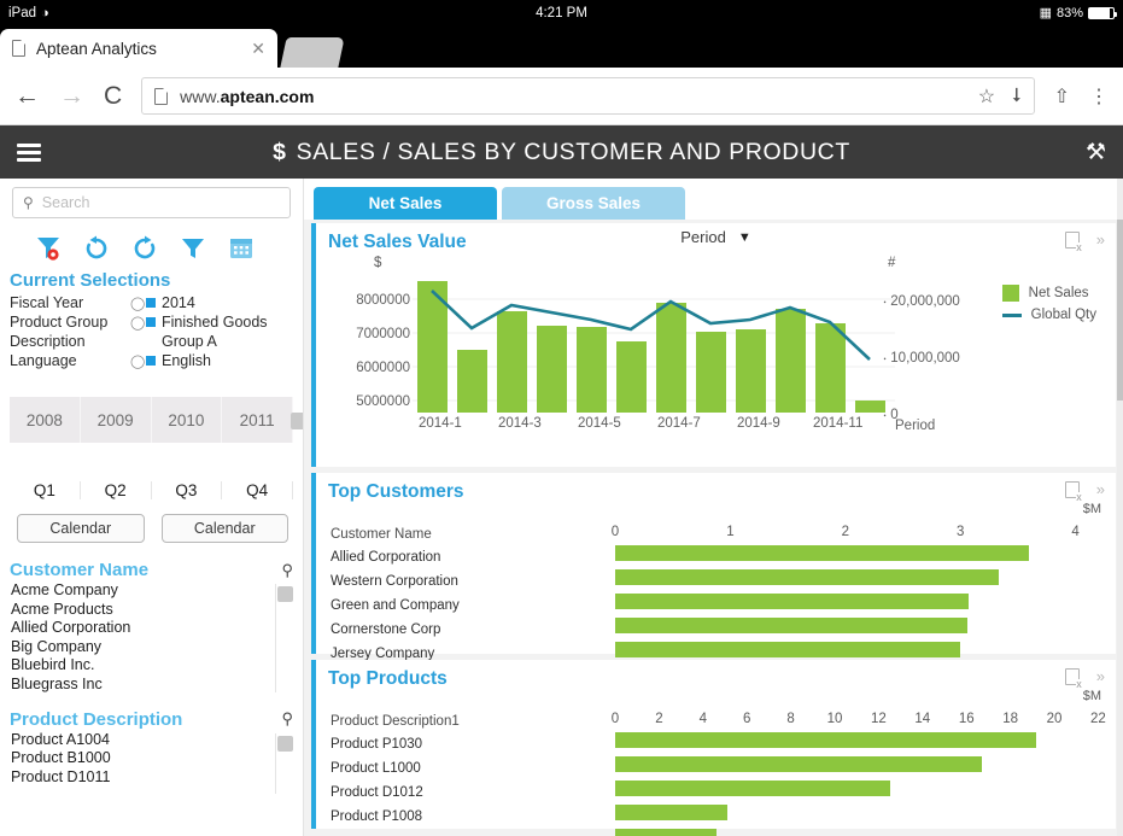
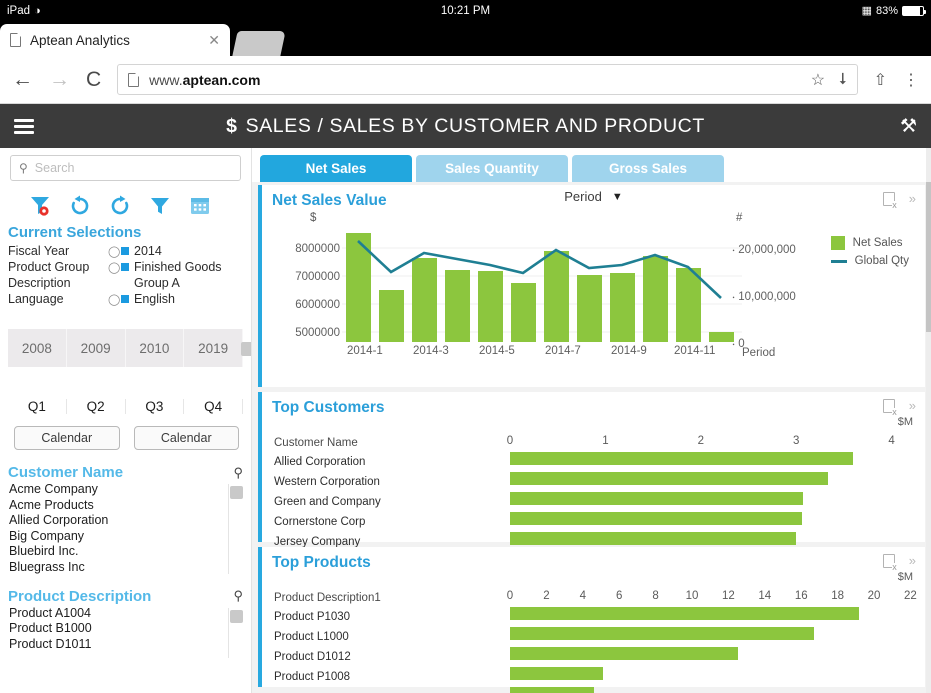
  iPad
  ◑
- 4:21 PM
+ 10:21 PM
  ▦
  83%
  Aptean Analytics
  ✕
  ←
  →
  C
  www.aptean.com
  ☆
  ⭣
  ⇧
  ⋮
  $ SALES / SALES BY CUSTOMER AND PRODUCT
  ⚒
  ⚲
  Search
  Current Selections
  Fiscal Year
  ◯
  2014
  Product Group
  ◯
  Finished Goods
  Description
  Group A
  Language
  ◯
  English
  2008
  2009
  2010
- 2011
+ 2019
  Q1
  Q2
  Q3
  Q4
  Calendar
  Calendar
  Customer Name
  ⚲
  Acme Company
  Acme Products
  Allied Corporation
  Big Company
  Bluebird Inc.
  Bluegrass Inc
  Product Description
  ⚲
  Product A1004
  Product B1000
  Product D1011
  Net Sales
+ Sales Quantity
  Gross Sales
  Period
  ▼
  Net Sales Value
  »
  $
  #
  8000000
  7000000
  6000000
  5000000
  ‧ 20,000,000
  ‧ 10,000,000
  ‧ 0
  Period
  2014-1
  2014-3
  2014-5
  2014-7
  2014-9
  2014-11
  Net Sales
  Global Qty
  Top Customers
  »
  $M
  Customer Name
  0
  1
  2
  3
  4
  Allied Corporation
  Western Corporation
  Green and Company
  Cornerstone Corp
  Jersey Company
  Top Products
  »
  $M
  Product Description1
  0
  2
  4
  6
  8
  10
  12
  14
  16
  18
  20
  22
  Product P1030
  Product L1000
  Product D1012
  Product P1008
